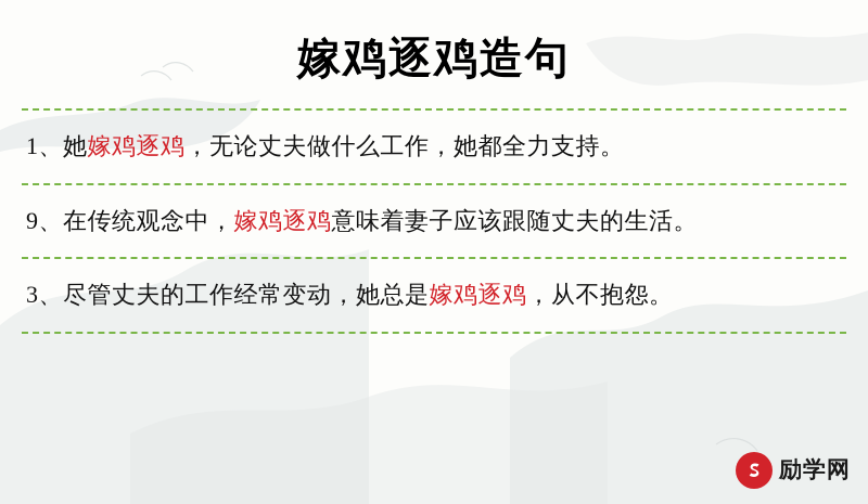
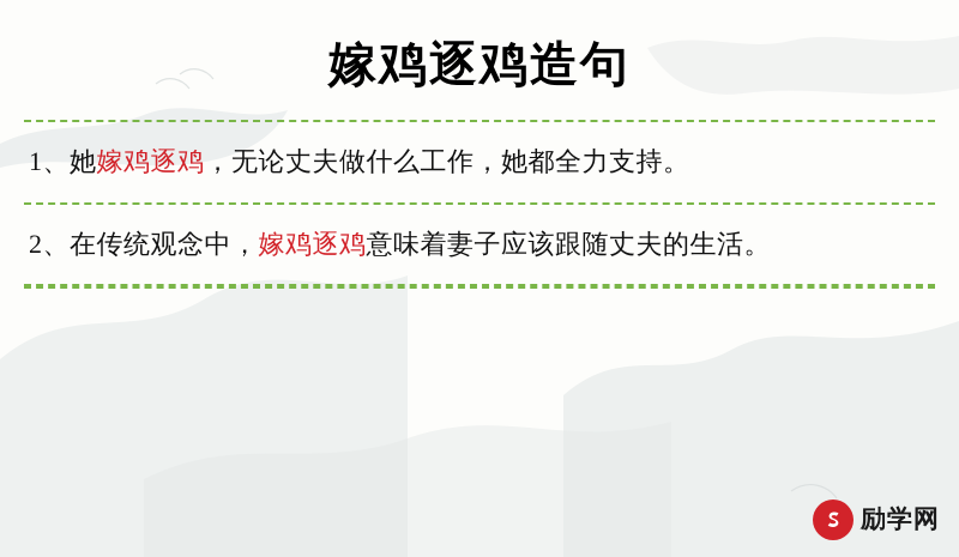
  嫁鸡逐鸡造句
  1、她嫁鸡逐鸡，无论丈夫做什么工作，她都全力支持。
- 9、在传统观念中，嫁鸡逐鸡意味着妻子应该跟随丈夫的生活。
+ 2、在传统观念中，嫁鸡逐鸡意味着妻子应该跟随丈夫的生活。
- 3、尽管丈夫的工作经常变动，她总是嫁鸡逐鸡，从不抱怨。
  励学网
